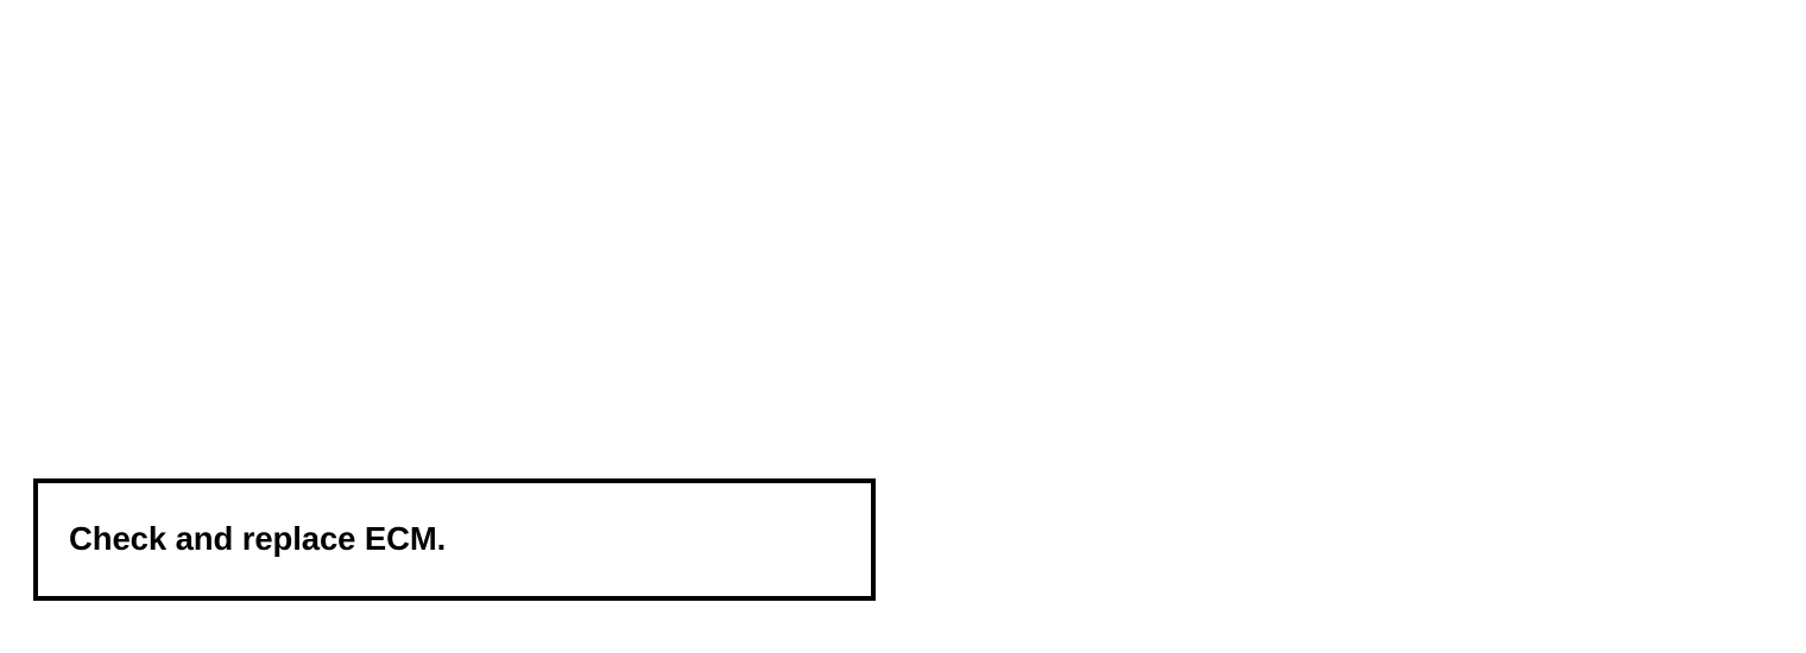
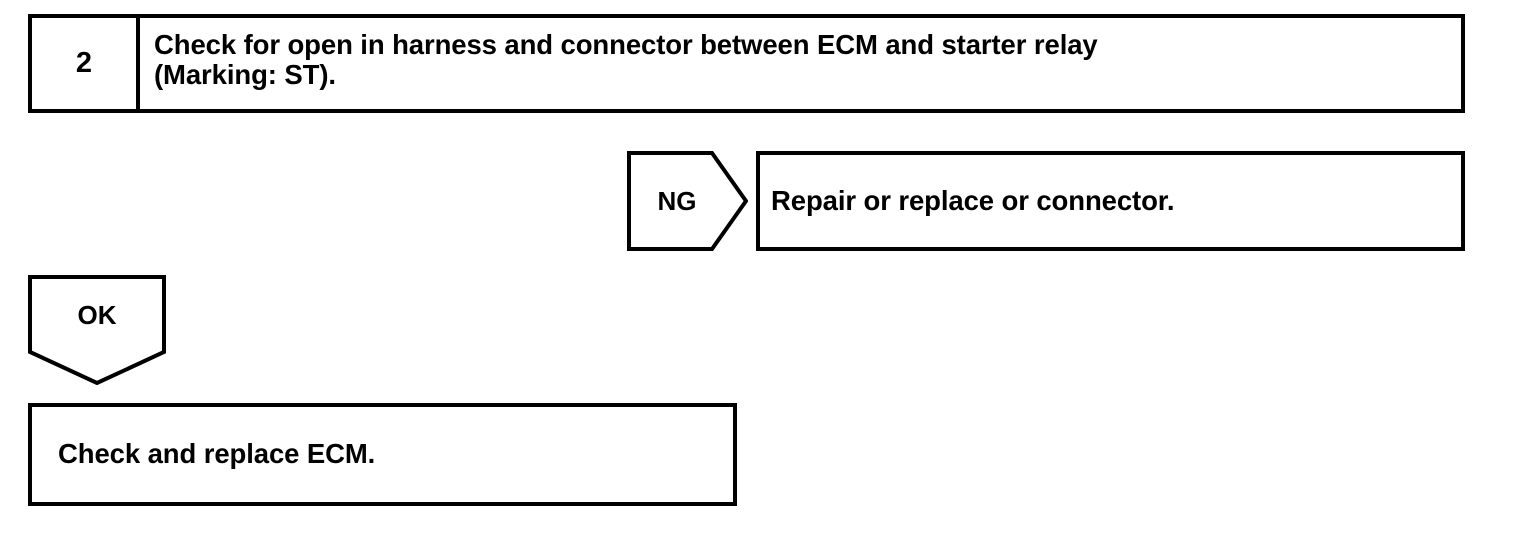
+ 2
+ Check for open in harness and connector between ECM and starter relay
+ (Marking: ST).
+ NG
+ Repair or replace or connector.
+ OK
  Check and replace ECM.
